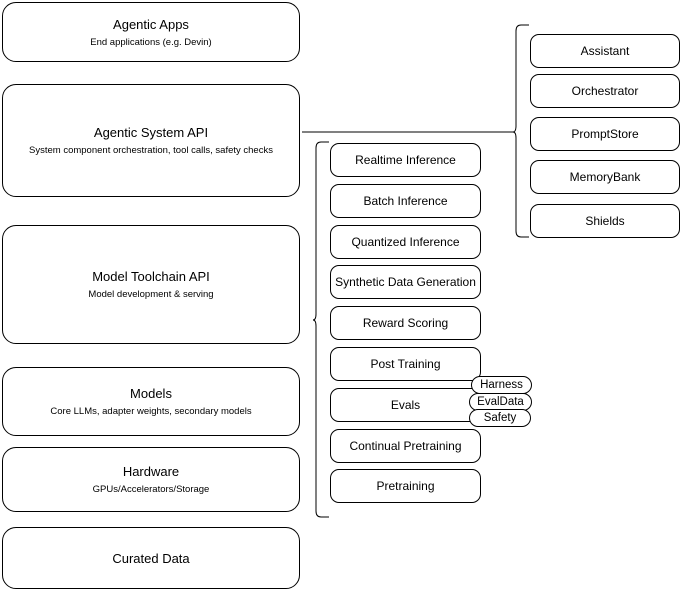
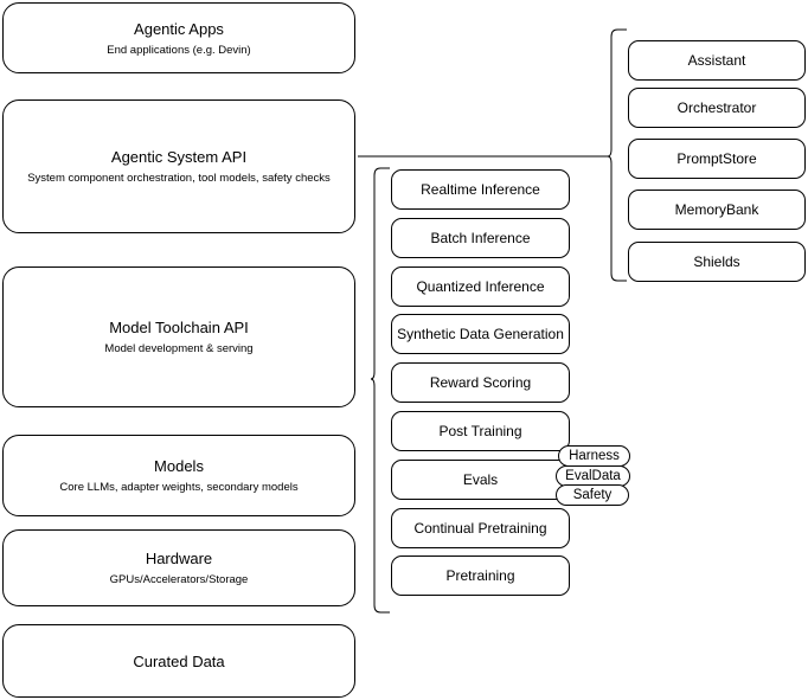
  Agentic Apps
  End applications (e.g. Devin)
  Agentic System API
- System component orchestration, tool calls, safety checks
+ System component orchestration, tool models, safety checks
  Model Toolchain API
  Model development & serving
  Models
  Core LLMs, adapter weights, secondary models
  Hardware
  GPUs/Accelerators/Storage
  Curated Data
  Realtime Inference
  Batch Inference
  Quantized Inference
  Synthetic Data Generation
  Reward Scoring
  Post Training
  Evals
  Continual Pretraining
  Pretraining
  Harness
  EvalData
  Safety
  Assistant
  Orchestrator
  PromptStore
  MemoryBank
  Shields
